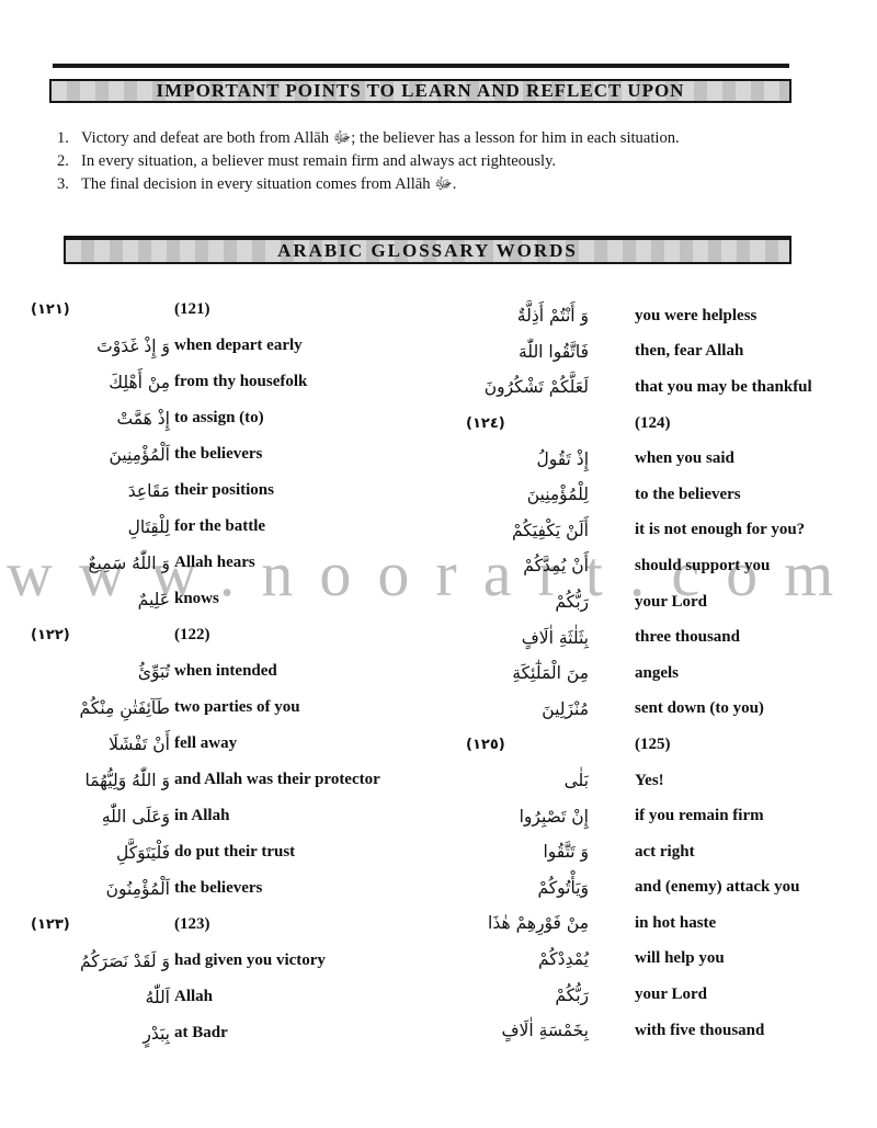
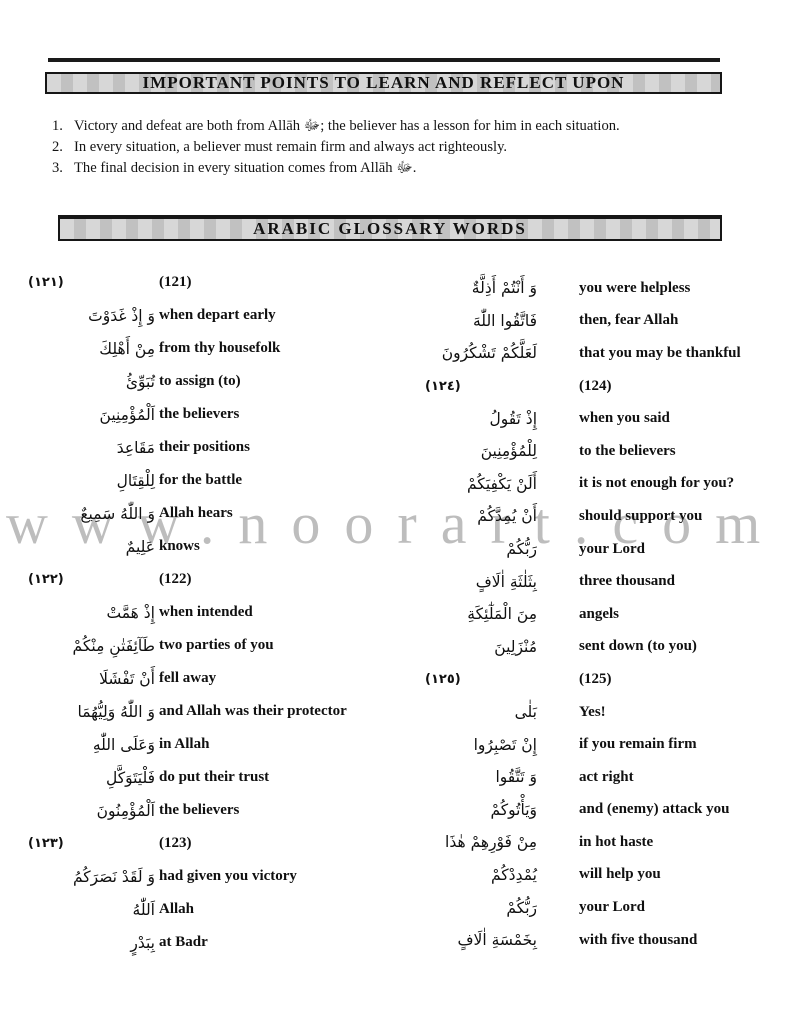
  IMPORTANT POINTS TO LEARN AND REFLECT UPON
  1.
  Victory and defeat are both from Allāh ﷻ; the believer has a lesson for him in each situation.
  2.
  In every situation, a believer must remain firm and always act righteously.
  3.
  The final decision in every situation comes from Allāh ﷻ.
  ARABIC GLOSSARY WORDS
  (١٢١)
  (121)
  وَ إِذْ غَدَوْتَ
  when depart early
  مِنْ أَهْلِكَ
  from thy housefolk
- إِذْ هَمَّتْ
+ تُبَوِّئُ
  to assign (to)
  اَلْمُؤْمِنِينَ
  the believers
  مَقَاعِدَ
  their positions
  لِلْقِتَالِ
  for the battle
  وَ اللّٰهُ سَمِيعٌ
  Allah hears
  عَلِيمٌ
  knows
  (١٢٢)
  (122)
- تُبَوِّئُ
+ إِذْ هَمَّتْ
  when intended
  طَآئِفَتٰنِ مِنْكُمْ
  two parties of you
  أَنْ تَفْشَلَا
  fell away
  وَ اللّٰهُ وَلِيُّهُمَا
  and Allah was their protector
  وَعَلَى اللّٰهِ
  in Allah
  فَلْيَتَوَكَّلِ
  do put their trust
  اَلْمُؤْمِنُونَ
  the believers
  (١٢٣)
  (123)
  وَ لَقَدْ نَصَرَكُمُ
  had given you victory
  اَللّٰهُ
  Allah
  بِبَدْرٍ
  at Badr
  وَ أَنْتُمْ أَذِلَّةٌ
  you were helpless
  فَاتَّقُوا اللّٰهَ
  then, fear Allah
  لَعَلَّكُمْ تَشْكُرُونَ
  that you may be thankful
  (١٢٤)
  (124)
  إِذْ تَقُولُ
  when you said
  لِلْمُؤْمِنِينَ
  to the believers
  أَلَنْ يَكْفِيَكُمْ
  it is not enough for you?
  أَنْ يُمِدَّكُمْ
  should support you
  رَبُّكُمْ
  your Lord
  بِثَلٰثَةِ اٰلَافٍ
  three thousand
  مِنَ الْمَلٰٓئِكَةِ
  angels
  مُنْزَلِينَ
  sent down (to you)
  (١٢٥)
  (125)
  بَلٰى
  Yes!
  إِنْ تَصْبِرُوا
  if you remain firm
  وَ تَتَّقُوا
  act right
  وَيَأْتُوكُمْ
  and (enemy) attack you
  مِنْ فَوْرِهِمْ هٰذَا
  in hot haste
  يُمْدِدْكُمْ
  will help you
  رَبُّكُمْ
  your Lord
  بِخَمْسَةِ اٰلَافٍ
  with five thousand
  www.noorart.com
